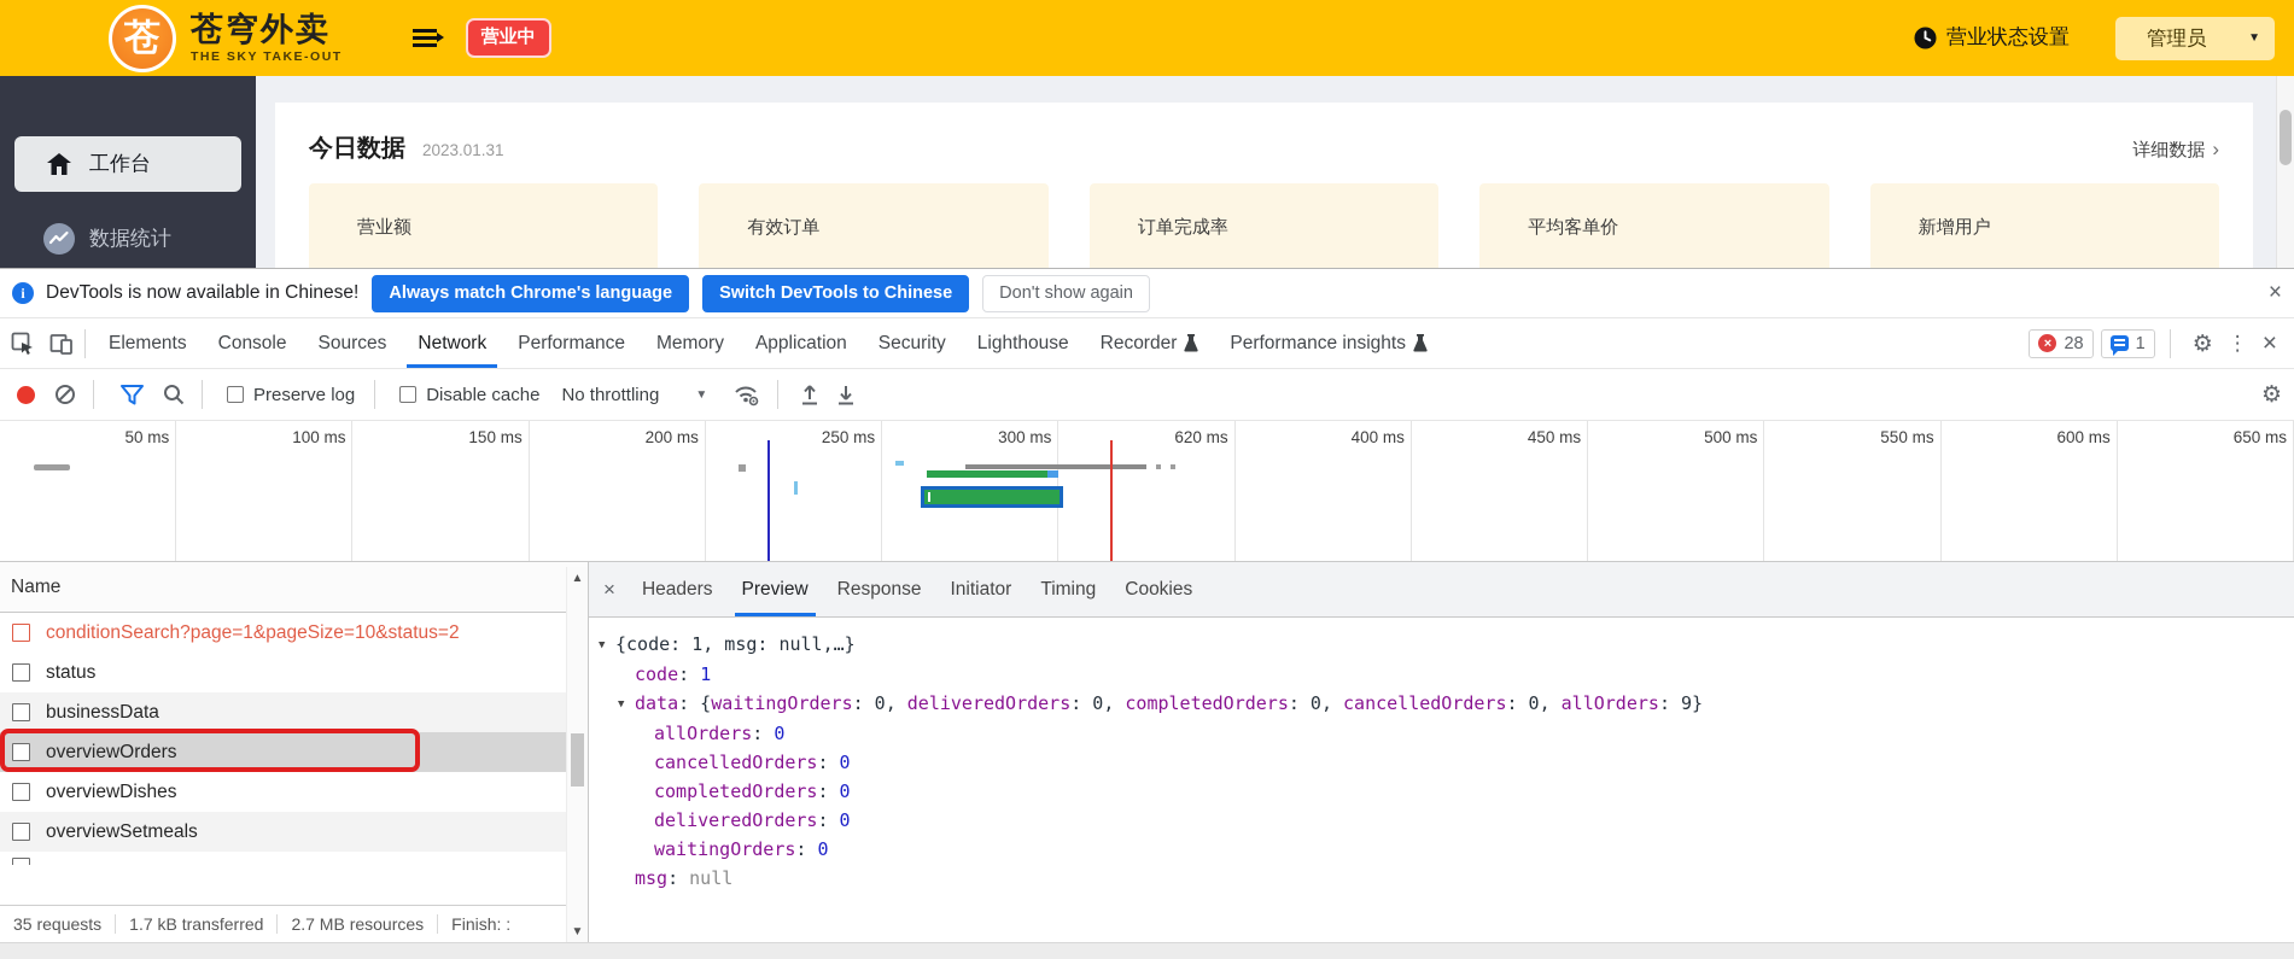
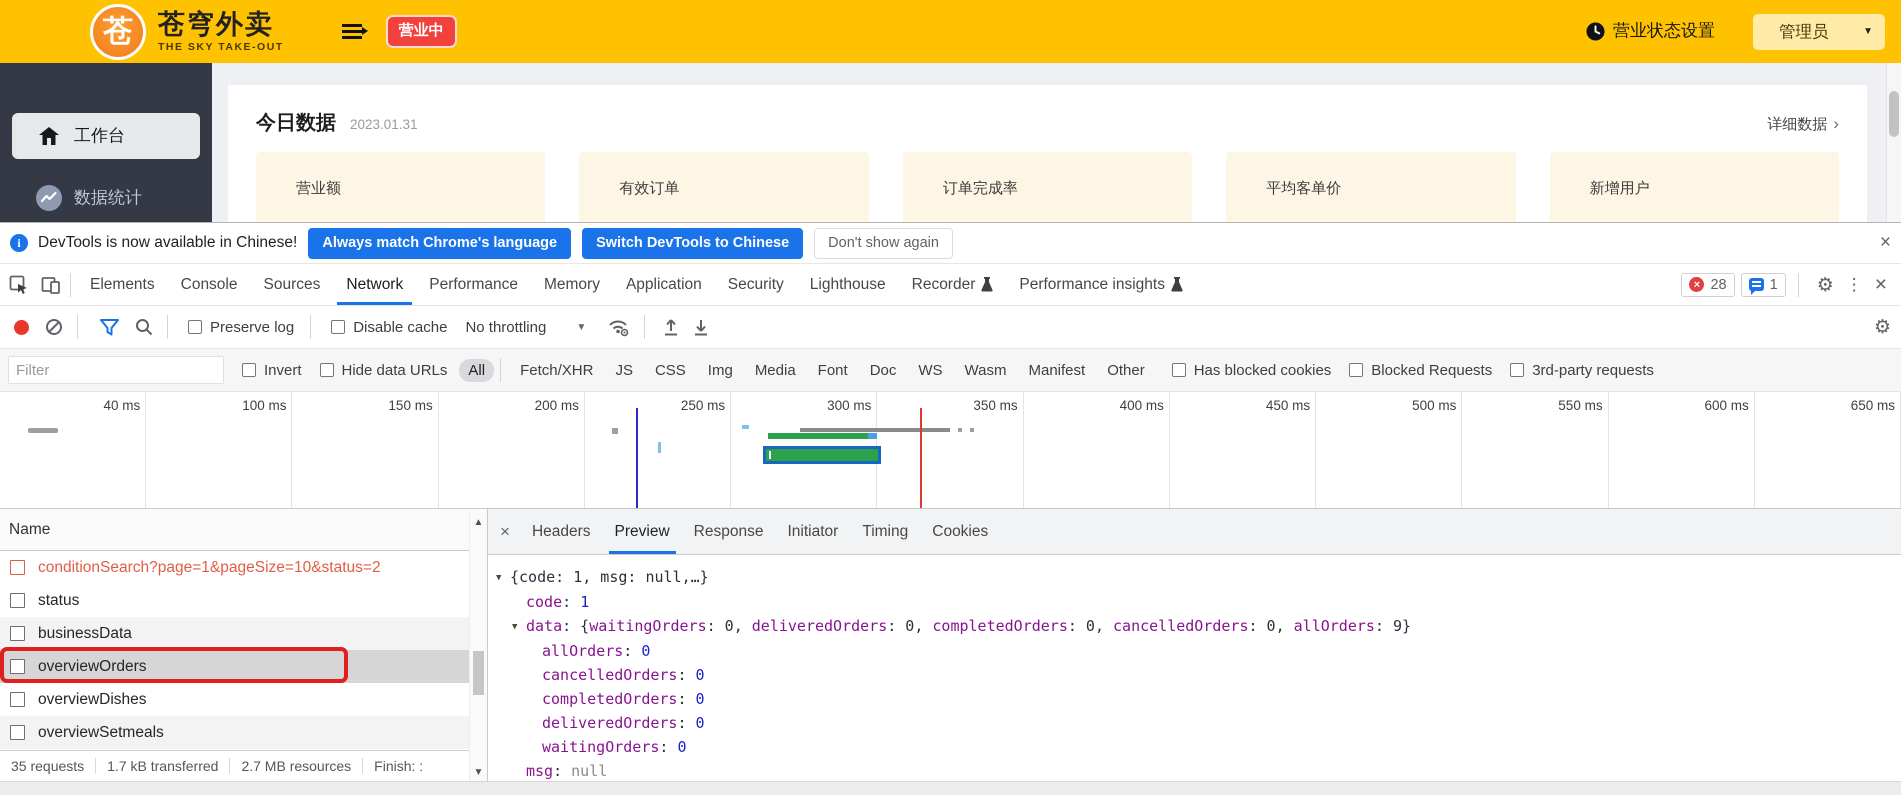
  苍
  苍穹外卖
  THE SKY TAKE-OUT
  营业中
  营业状态设置
  管理员
  ▼
  工作台
  数据统计
  今日数据
  2023.01.31
  详细数据 ›
  营业额
  有效订单
  订单完成率
  平均客单价
  新增用户
  i
  DevTools is now available in Chinese!
  Always match Chrome's language
  Switch DevTools to Chinese
  Don't show again
  ×
  Elements
  Console
  Sources
  Network
  Performance
  Memory
  Application
  Security
  Lighthouse
  Recorder
  Performance insights
  ×
  28
  1
  ⚙
  ⋮
  ×
  Preserve log
  Disable cache
  No throttling
  ▼
  ⚙
+ Filter
+ Invert
+ Hide data URLs
+ All
+ Fetch/XHR
+ JS
+ CSS
+ Img
+ Media
+ Font
+ Doc
+ WS
+ Wasm
+ Manifest
+ Other
+ Has blocked cookies
+ Blocked Requests
+ 3rd-party requests
- 50 ms
+ 40 ms
  100 ms
  150 ms
  200 ms
  250 ms
  300 ms
- 620 ms
+ 350 ms
  400 ms
  450 ms
  500 ms
  550 ms
  600 ms
  650 ms
  Name
  conditionSearch?page=1&pageSize=10&status=2
  status
  businessData
  overviewOrders
  overviewDishes
  overviewSetmeals
  35 requests
  1.7 kB transferred
  2.7 MB resources
  Finish: :
  ▲
  ▼
  ×
  Headers
  Preview
  Response
  Initiator
  Timing
  Cookies
  ▼ {code: 1, msg: null,…}
  code: 1
  ▼ data: {waitingOrders: 0, deliveredOrders: 0, completedOrders: 0, cancelledOrders: 0, allOrders: 9}
  allOrders: 0
  cancelledOrders: 0
  completedOrders: 0
  deliveredOrders: 0
  waitingOrders: 0
  msg: null
